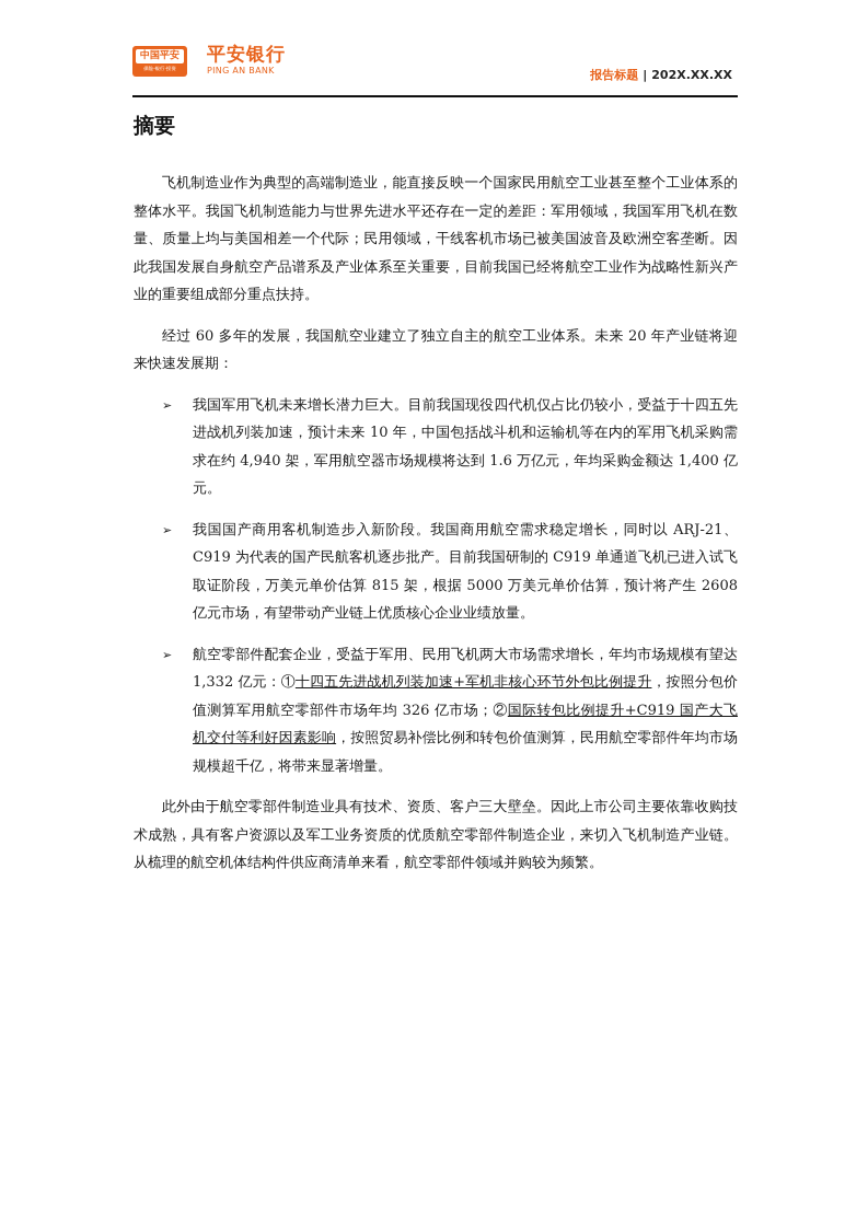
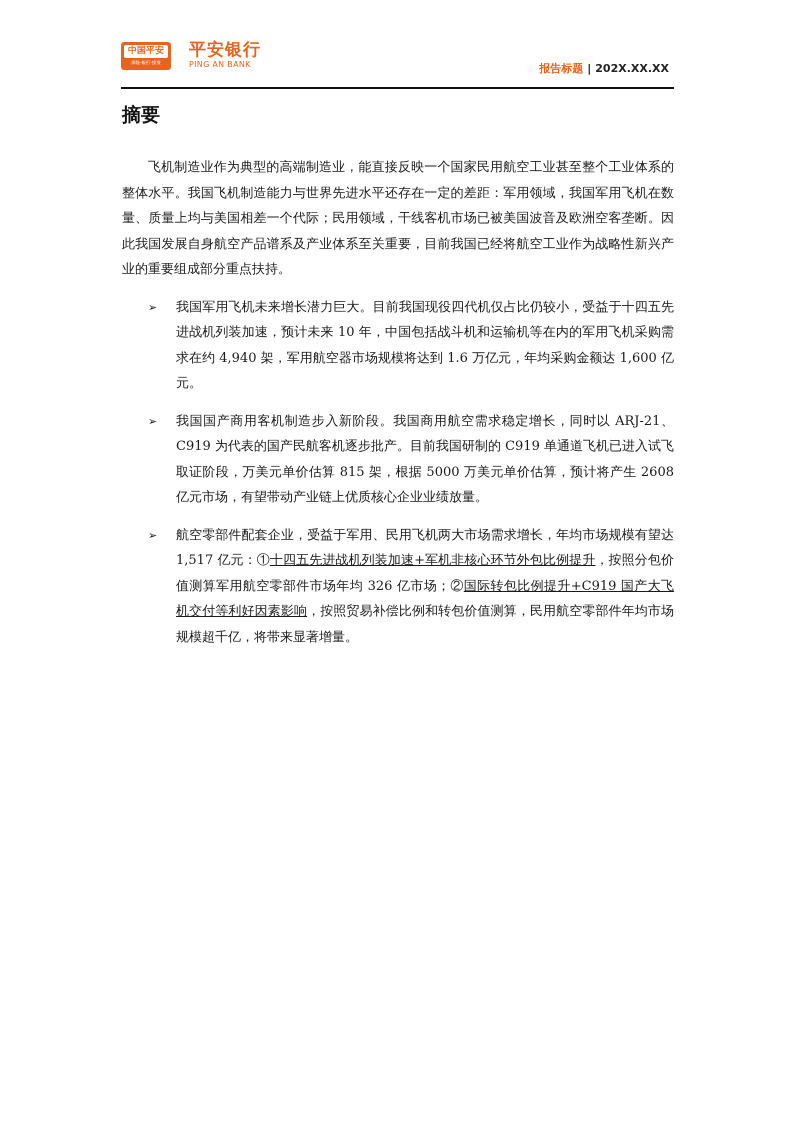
  中国平安
  平安银行
  PING AN BANK
  报告标题 | 202X.XX.XX
  摘要
  飞机制造业作为典型的高端制造业，能直接反映一个国家民用航空工业甚至整个工业体系的整体水平。我国飞机制造能力与世界先进水平还存在一定的差距：军用领域，我国军用飞机在数量、质量上均与美国相差一个代际；民用领域，干线客机市场已被美国波音及欧洲空客垄断。因此我国发展自身航空产品谱系及产业体系至关重要，目前我国已经将航空工业作为战略性新兴产业的重要组成部分重点扶持。
- 经过 60 多年的发展，我国航空业建立了独立自主的航空工业体系。未来 20 年产业链将迎来快速发展期：
  ➢
- 我国军用飞机未来增长潜力巨大。目前我国现役四代机仅占比仍较小，受益于十四五先进战机列装加速，预计未来 10 年，中国包括战斗机和运输机等在内的军用飞机采购需求在约 4,940 架，军用航空器市场规模将达到 1.6 万亿元，年均采购金额达 1,400 亿元。
+ 我国军用飞机未来增长潜力巨大。目前我国现役四代机仅占比仍较小，受益于十四五先进战机列装加速，预计未来 10 年，中国包括战斗机和运输机等在内的军用飞机采购需求在约 4,940 架，军用航空器市场规模将达到 1.6 万亿元，年均采购金额达 1,600 亿元。
  ➢
  我国国产商用客机制造步入新阶段。我国商用航空需求稳定增长，同时以 ARJ-21、C919 为代表的国产民航客机逐步批产。目前我国研制的 C919 单通道飞机已进入试飞取证阶段，万美元单价估算 815 架，根据 5000 万美元单价估算，预计将产生 2608 亿元市场，有望带动产业链上优质核心企业业绩放量。
  ➢
- 航空零部件配套企业，受益于军用、民用飞机两大市场需求增长，年均市场规模有望达 1,332 亿元：①十四五先进战机列装加速+军机非核心环节外包比例提升，按照分包价值测算军用航空零部件市场年均 326 亿市场；②国际转包比例提升+C919 国产大飞机交付等利好因素影响，按照贸易补偿比例和转包价值测算，民用航空零部件年均市场规模超千亿，将带来显著增量。
+ 航空零部件配套企业，受益于军用、民用飞机两大市场需求增长，年均市场规模有望达 1,517 亿元：①十四五先进战机列装加速+军机非核心环节外包比例提升，按照分包价值测算军用航空零部件市场年均 326 亿市场；②国际转包比例提升+C919 国产大飞机交付等利好因素影响，按照贸易补偿比例和转包价值测算，民用航空零部件年均市场规模超千亿，将带来显著增量。
- 此外由于航空零部件制造业具有技术、资质、客户三大壁垒。因此上市公司主要依靠收购技术成熟，具有客户资源以及军工业务资质的优质航空零部件制造企业，来切入飞机制造产业链。从梳理的航空机体结构件供应商清单来看，航空零部件领域并购较为频繁。
